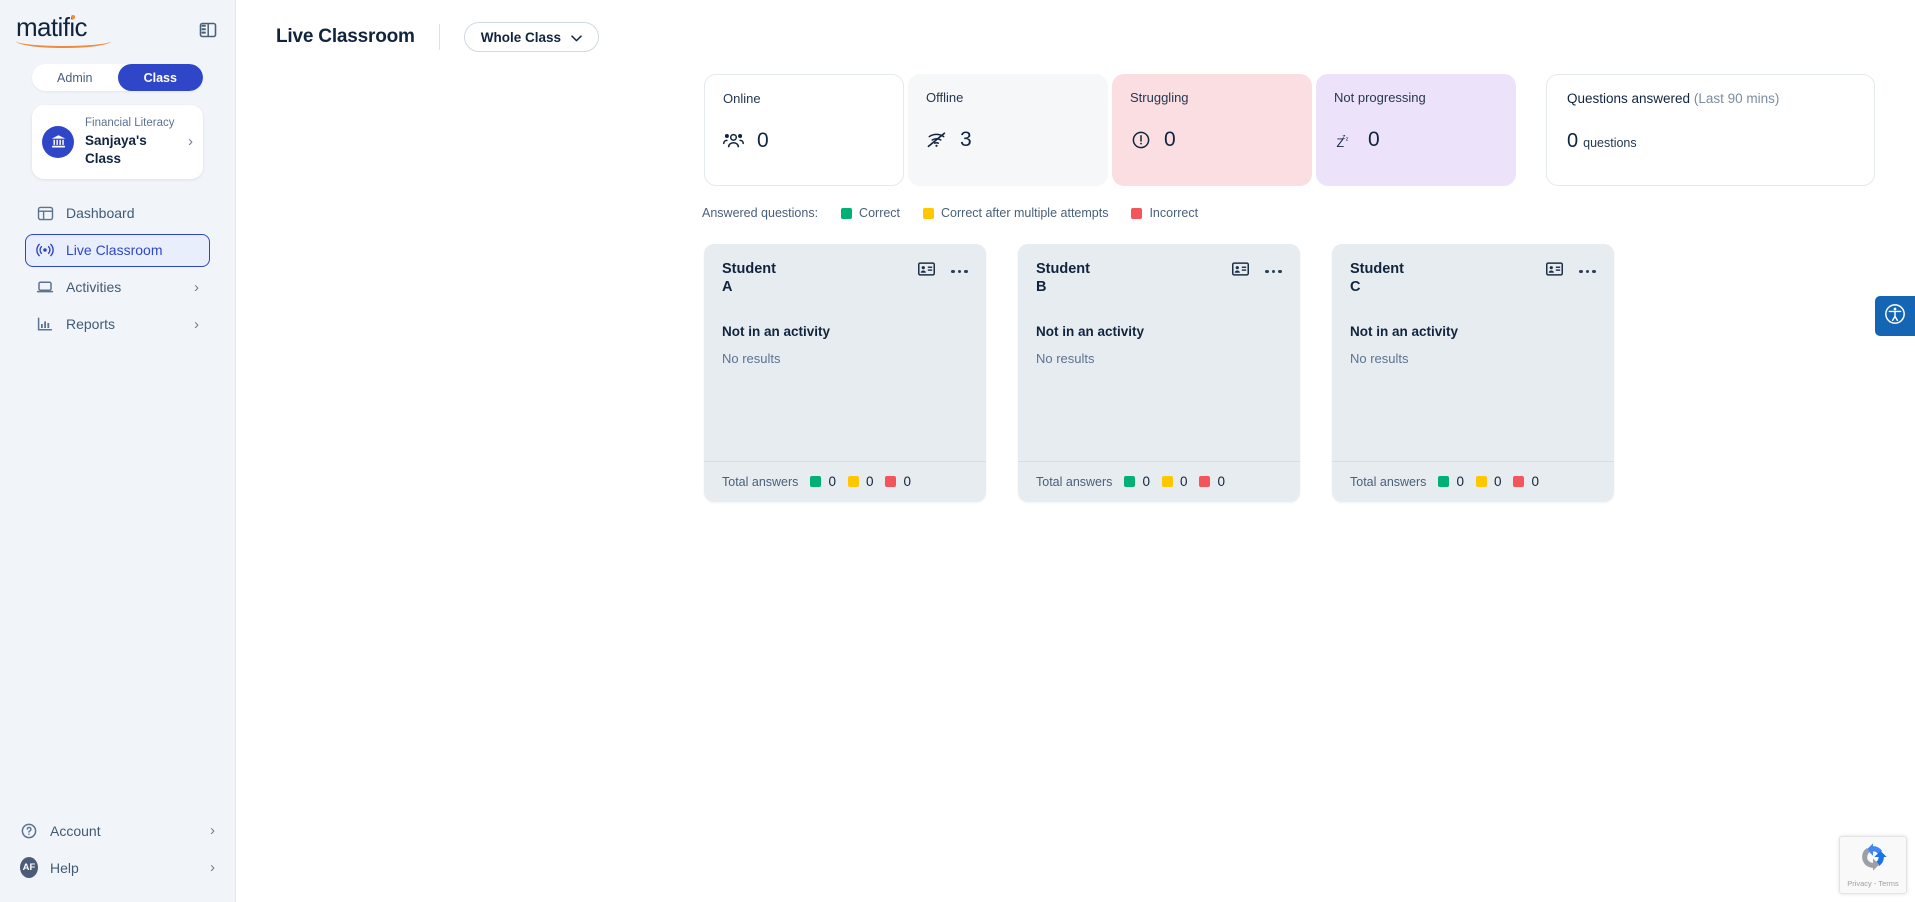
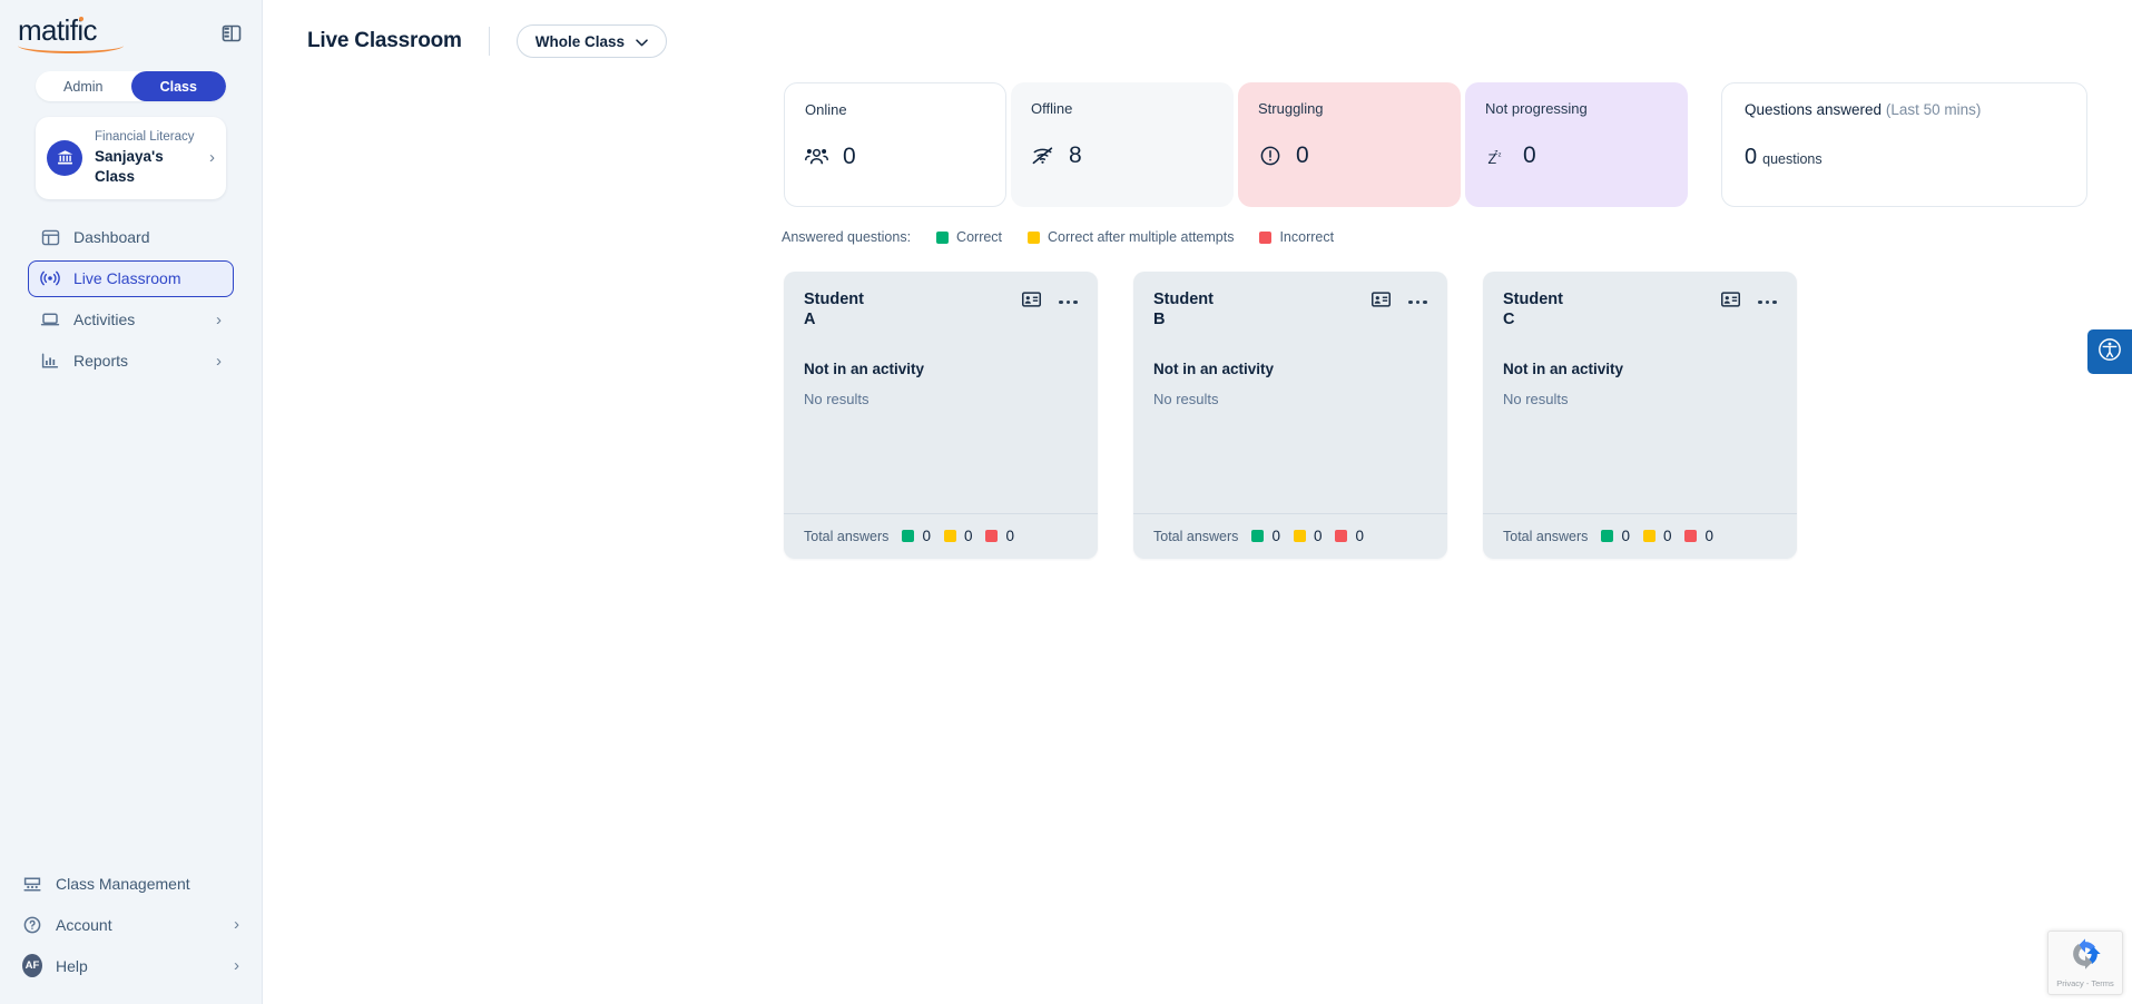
  matific
  Admin
  Class
  Financial Literacy
  Sanjaya's Class
  ›
  Dashboard
  Live Classroom
  Activities
  ›
  Reports
  ›
+ Class Management
  Account
  ›
  AF
  Help
  ›
  Live Classroom
  Whole Class
  Online
  0
  Offline
- 3
+ 8
  Struggling
  0
  Not progressing
  Z
  0
- Questions answered (Last 90 mins)
+ Questions answered (Last 50 mins)
  0
  questions
  Answered questions:
  Correct
  Correct after multiple attempts
  Incorrect
  Student
  A
  Not in an activity
  No results
  Total answers
  0
  0
  0
  Student
  B
  Not in an activity
  No results
  Total answers
  0
  0
  0
  Student
  C
  Not in an activity
  No results
  Total answers
  0
  0
  0
  Privacy - Terms
